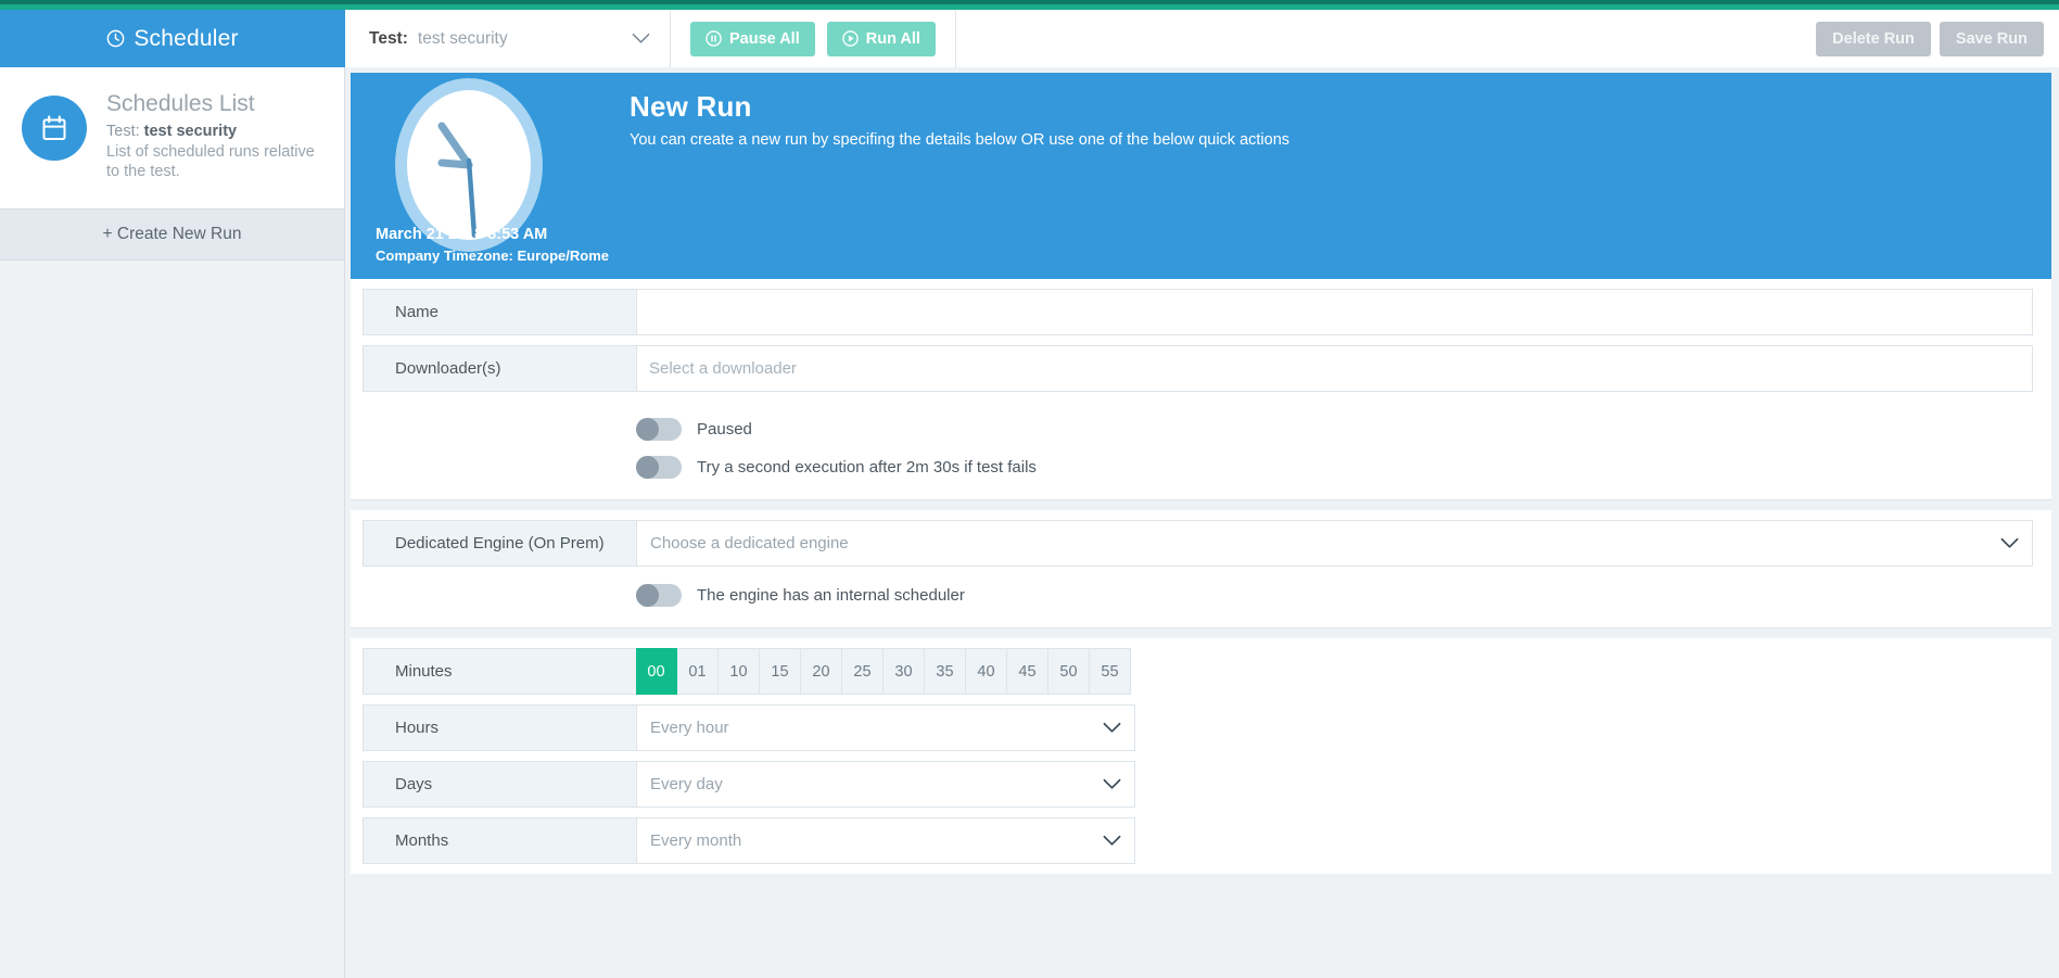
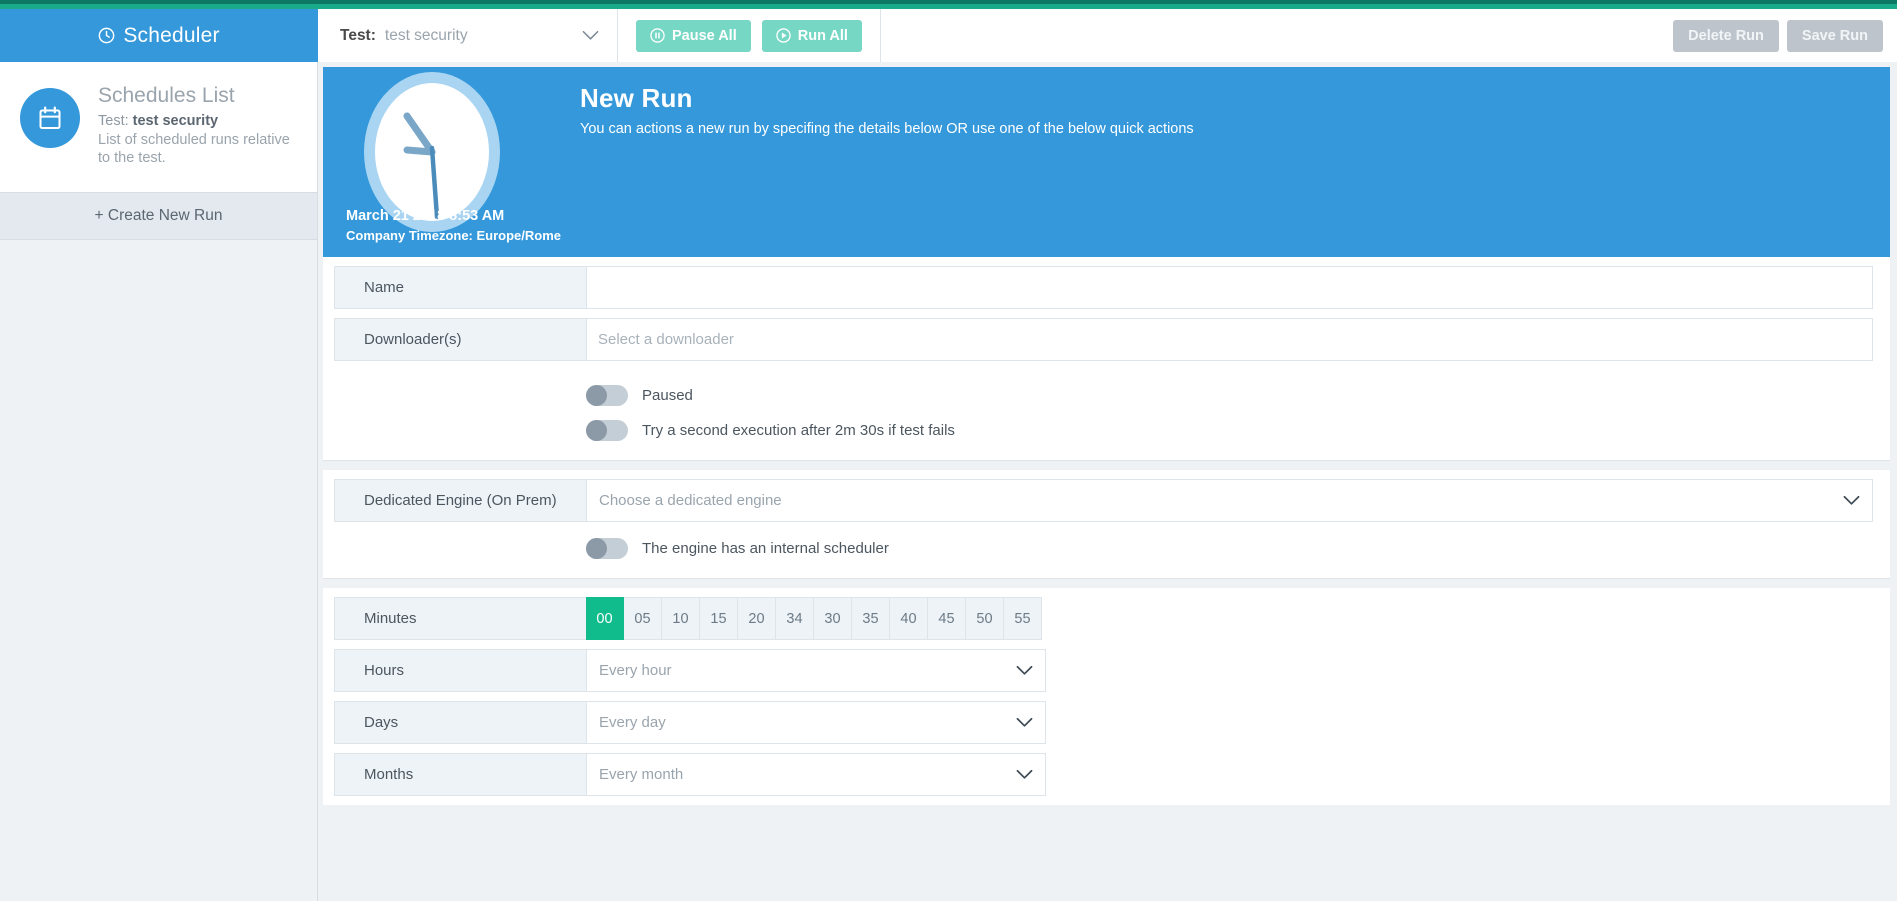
  Scheduler
  Test:
  test security
  Pause All
  Run All
  Delete Run
  Save Run
  Schedules List
  Test: test security
  List of scheduled runs relative to the test.
  + Create New Run
  New Run
- You can create a new run by specifing the details below OR use one of the below quick actions
+ You can actions a new run by specifing the details below OR use one of the below quick actions
  March 21 2018 8:53 AM
  Company Timezone: Europe/Rome
  Name
  Downloader(s)
  Select a downloader
  Paused
  Try a second execution after 2m 30s if test fails
  Dedicated Engine (On Prem)
  Choose a dedicated engine
  The engine has an internal scheduler
  Minutes
  00
- 01
+ 05
  10
  15
  20
- 25
+ 34
  30
  35
  40
  45
  50
  55
  Hours
  Every hour
  Days
  Every day
  Months
  Every month
